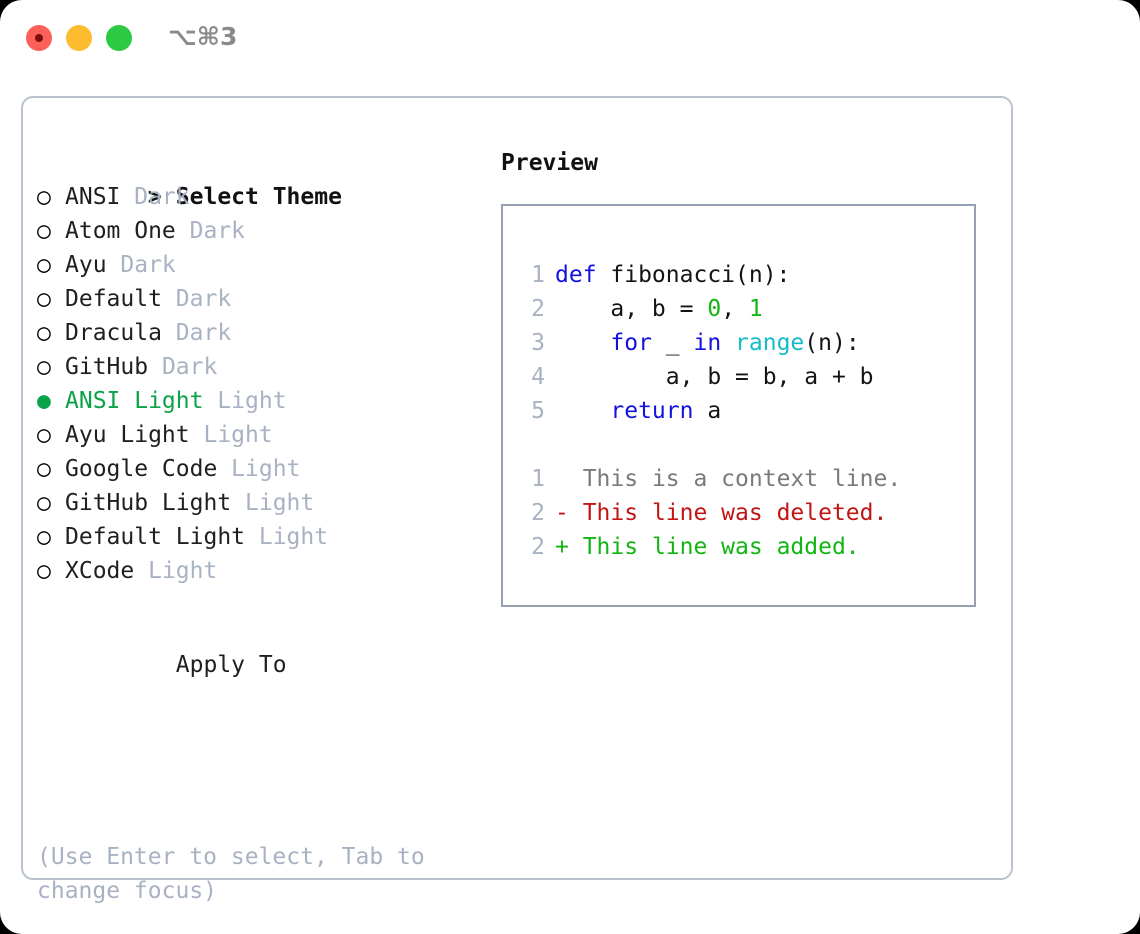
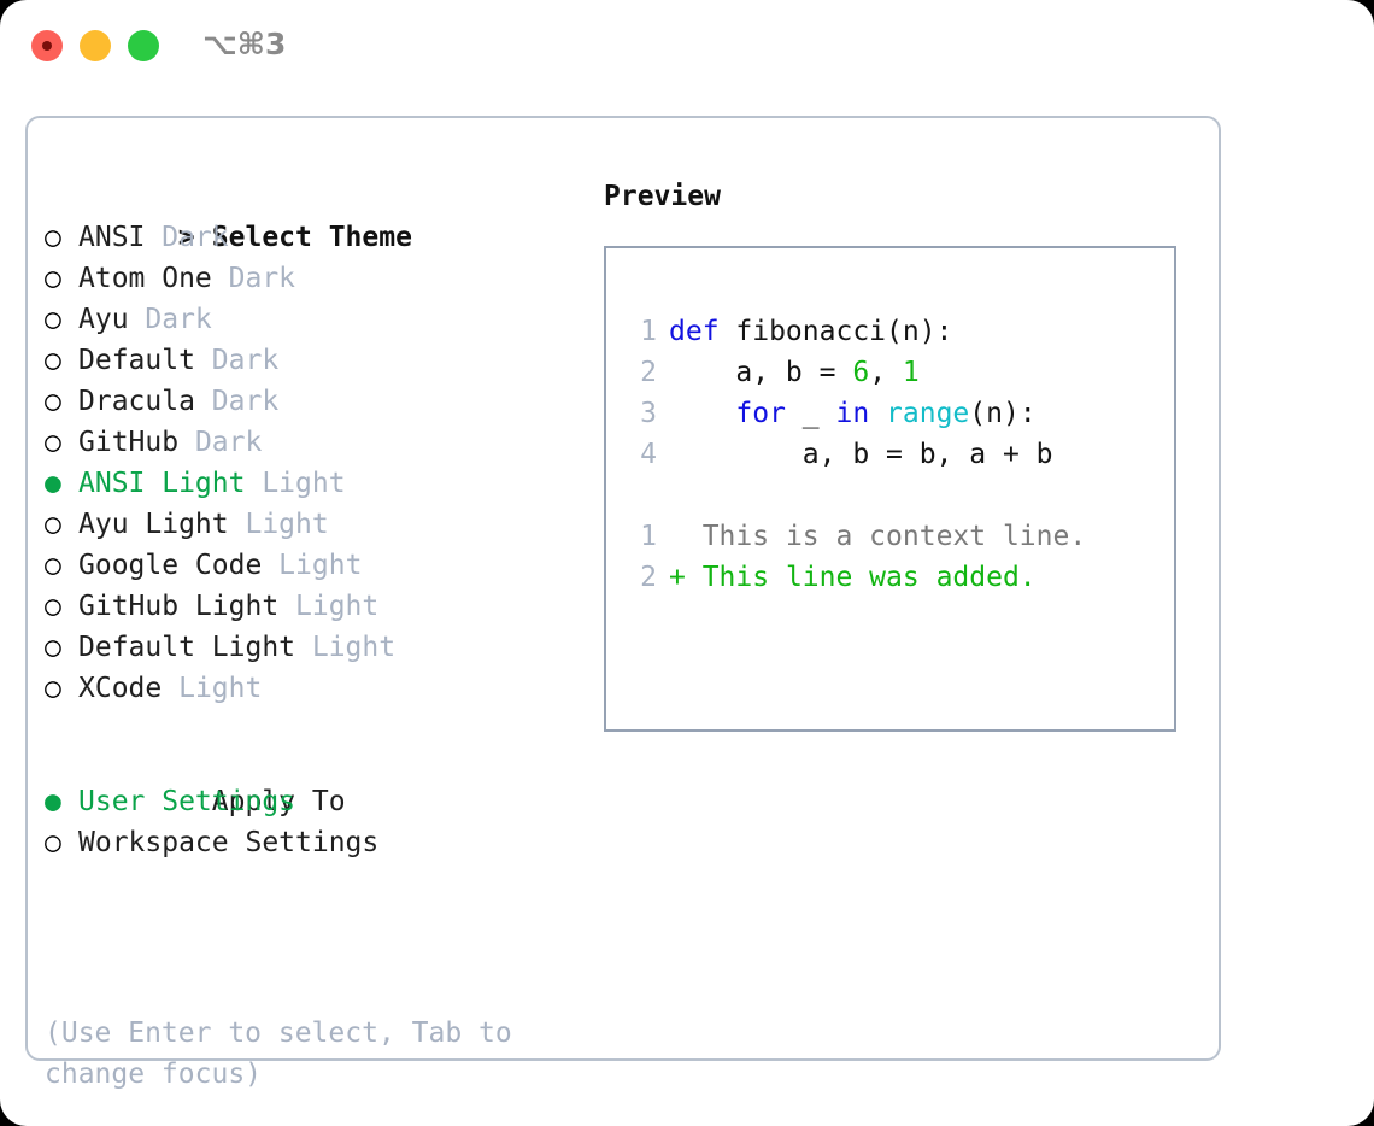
  ⌥⌘3
  > Select Theme
  ○ ANSI Dark
  ○ Atom One Dark
  ○ Ayu Dark
  ○ Default Dark
  ○ Dracula Dark
  ○ GitHub Dark
  ● ANSI Light Light
  ○ Ayu Light Light
  ○ Google Code Light
  ○ GitHub Light Light
  ○ Default Light Light
  ○ XCode Light
  Apply To
+ ● User Settings
+ ○ Workspace Settings
  (Use Enter to select, Tab to change focus)
  Preview
  1 def fibonacci(n):
- 2 a, b = 0, 1
+ 2 a, b = 6, 1
  3 for _ in range(n):
  4 a, b = b, a + b
- 5 return a
  1 This is a context line.
- 2 - This line was deleted.
  2 + This line was added.
